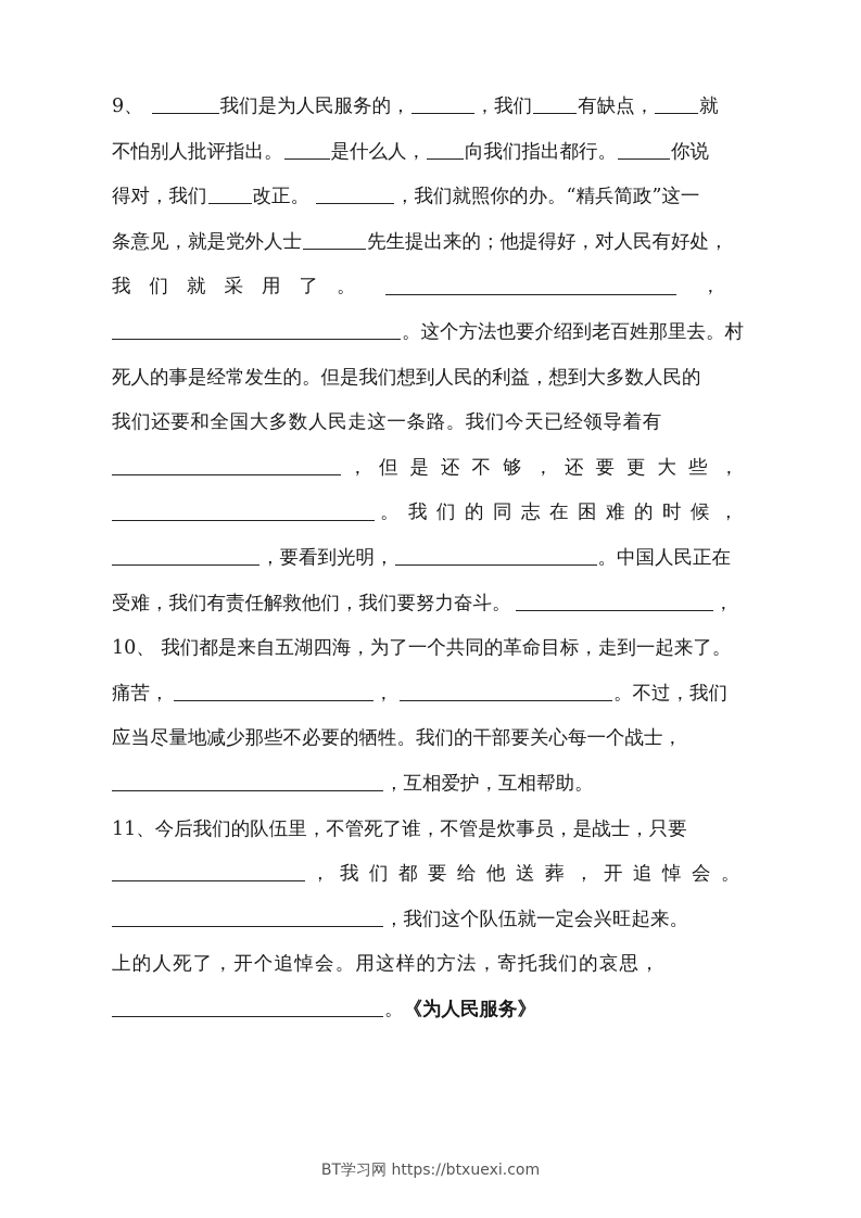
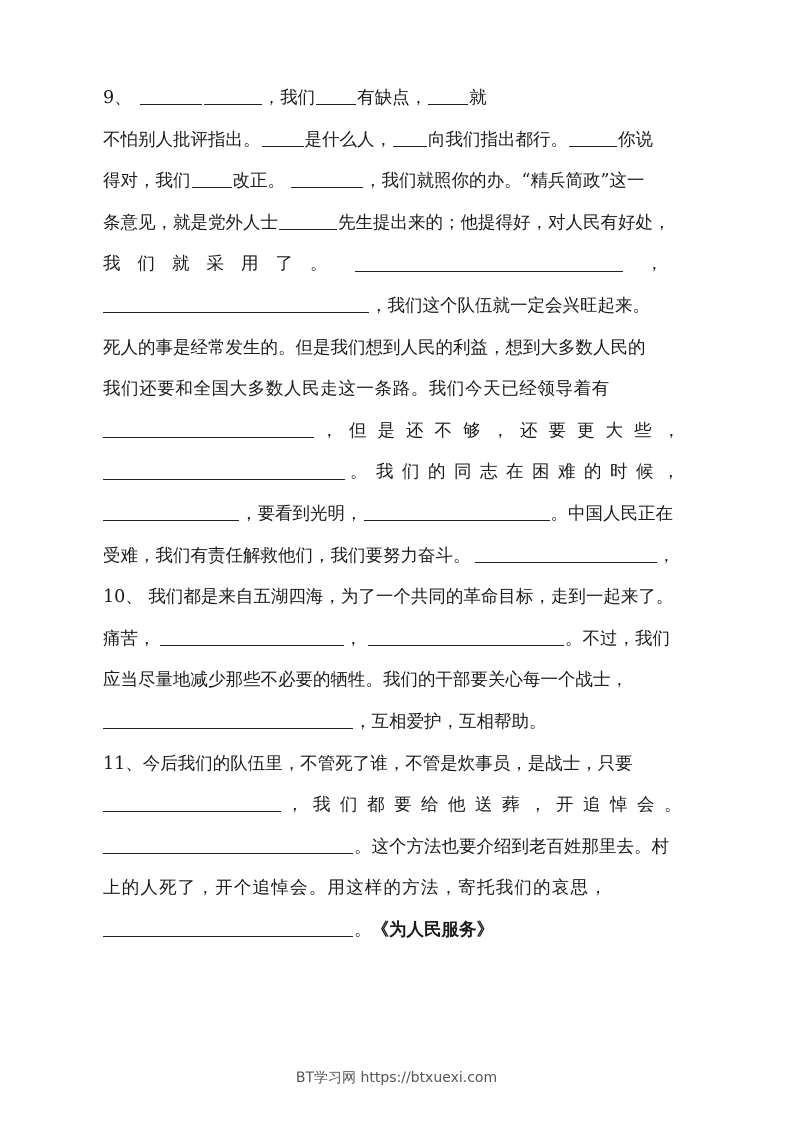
  9、
- 我们是为人民服务的，
  ，我们
  有缺点，
  就
  不怕别人批评指出。
  是什么人，
  向我们指出都行。
  你说
  得对，我们
  改正。
  ，我们就照你的办。“精兵简政”这一
  条意见，就是党外人士
  先生提出来的；他提得好，对人民有好处，
  我们就采用了。
  ，
- 。这个方法也要介绍到老百姓那里去。村
+ ，我们这个队伍就一定会兴旺起来。
  死人的事是经常发生的。但是我们想到人民的利益，想到大多数人民的
  我们还要和全国大多数人民走这一条路。我们今天已经领导着有
  ，但是还不够，还要更大些，
  。我们的同志在困难的时候，
  ，要看到光明，
  。中国人民正在
  受难，我们有责任解救他们，我们要努力奋斗。
  ，
  10、 我们都是来自五湖四海，为了一个共同的革命目标，走到一起来了。
  痛苦，
  ，
  。不过，我们
  应当尽量地减少那些不必要的牺牲。我们的干部要关心每一个战士，
  ，互相爱护，互相帮助。
  11、今后我们的队伍里，不管死了谁，不管是炊事员，是战士，只要
  ，我们都要给他送葬，开追悼会。
- ，我们这个队伍就一定会兴旺起来。
+ 。这个方法也要介绍到老百姓那里去。村
  上的人死了，开个追悼会。用这样的方法，寄托我们的哀思，
  。
  《为人民服务》
  BT学习网 https://btxuexi.com
